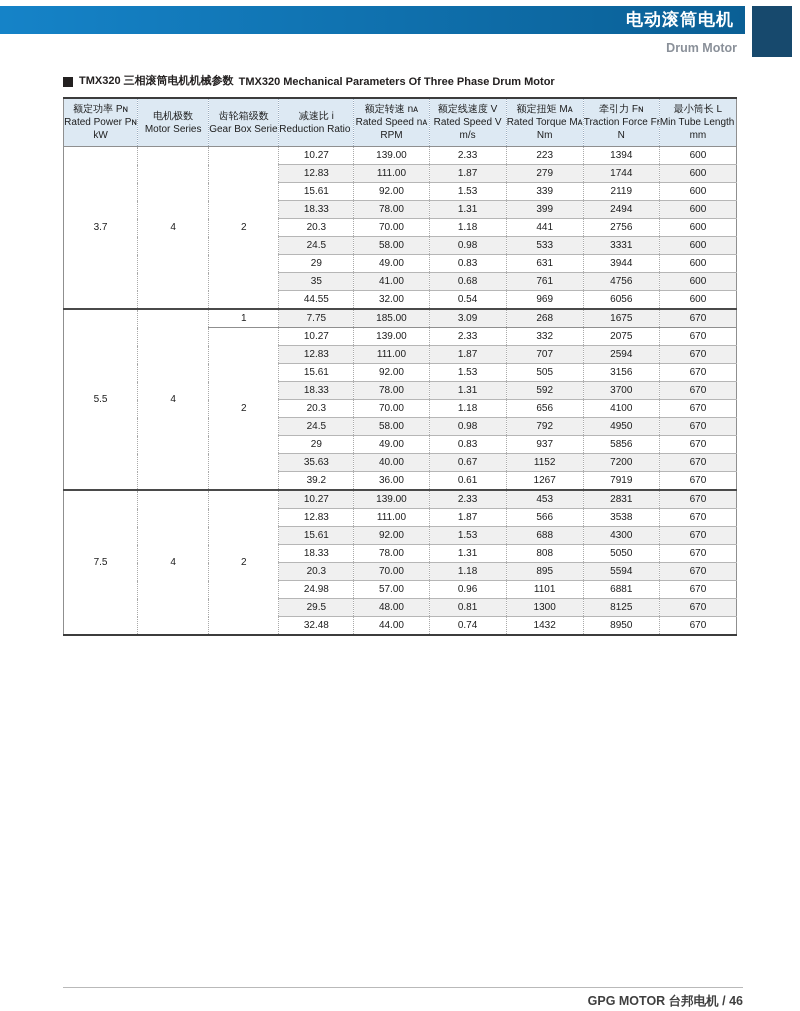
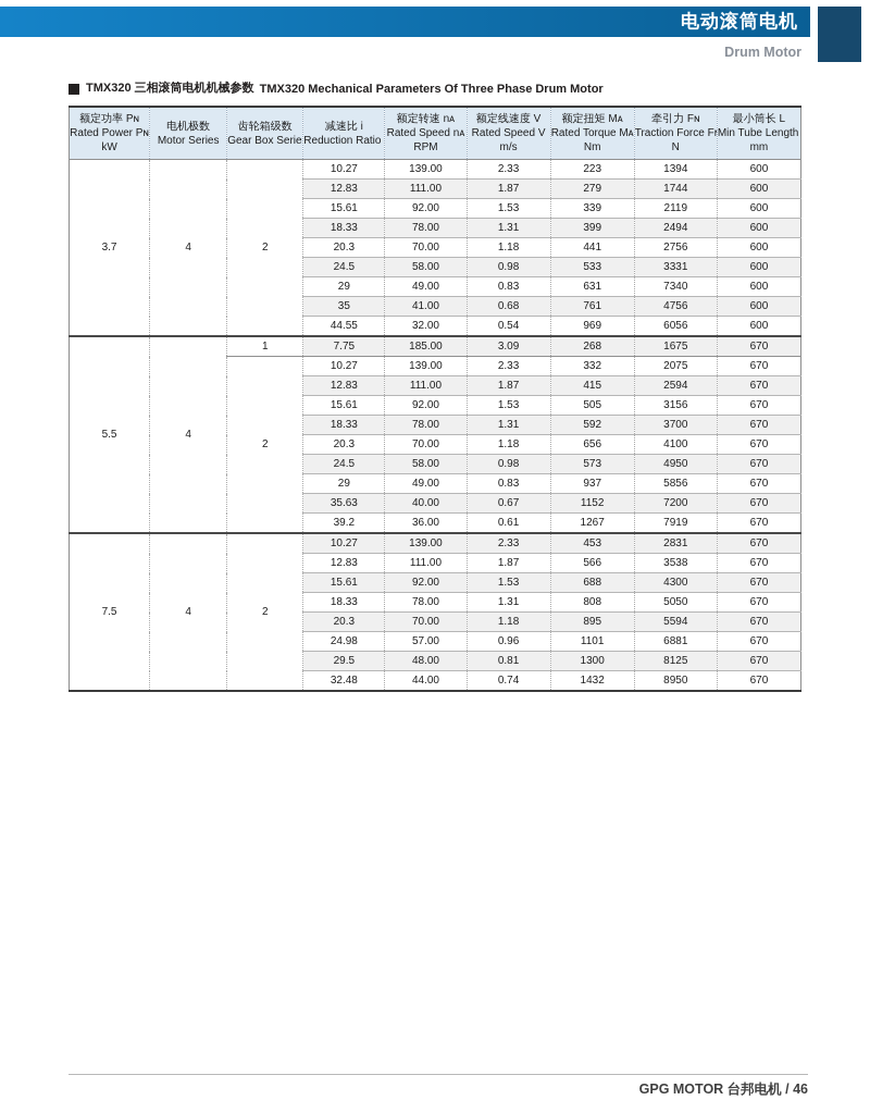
  电动滚筒电机
  Drum Motor
  TMX320 三相滚筒电机机械参数
  TMX320 Mechanical Parameters Of Three Phase Drum Motor
  额定功率 Pɴ Rated Power Pɴ kW	电机极数 Motor Series	齿轮箱级数 Gear Box Serie	减速比 i Reduction Ratio	额定转速 nᴀ Rated Speed nᴀ RPM	额定线速度 V Rated Speed V m/s	额定扭矩 Mᴀ Rated Torque Mᴀ Nm	牵引力 Fɴ Traction Force F N	最小筒长 L Min Tube Length mm
  3.7	4	2	10.27	139.00	2.33	223	1394	600
  12.83	111.00	1.87	279	1744	600
  15.61	92.00	1.53	339	2119	600
  18.33	78.00	1.31	399	2494	600
  20.3	70.00	1.18	441	2756	600
  24.5	58.00	0.98	533	3331	600
- 29	49.00	0.83	631	3944	600
+ 29	49.00	0.83	631	7340	600
  35	41.00	0.68	761	4756	600
  44.55	32.00	0.54	969	6056	600
  5.5	4	1	7.75	185.00	3.09	268	1675	670
  2	10.27	139.00	2.33	332	2075	670
- 12.83	111.00	1.87	707	2594	670
+ 12.83	111.00	1.87	415	2594	670
  15.61	92.00	1.53	505	3156	670
  18.33	78.00	1.31	592	3700	670
  20.3	70.00	1.18	656	4100	670
- 24.5	58.00	0.98	792	4950	670
+ 24.5	58.00	0.98	573	4950	670
  29	49.00	0.83	937	5856	670
  35.63	40.00	0.67	1152	7200	670
  39.2	36.00	0.61	1267	7919	670
  7.5	4	2	10.27	139.00	2.33	453	2831	670
  12.83	111.00	1.87	566	3538	670
  15.61	92.00	1.53	688	4300	670
  18.33	78.00	1.31	808	5050	670
  20.3	70.00	1.18	895	5594	670
  24.98	57.00	0.96	1101	6881	670
  29.5	48.00	0.81	1300	8125	670
  32.48	44.00	0.74	1432	8950	670
  GPG MOTOR 台邦电机 / 46
